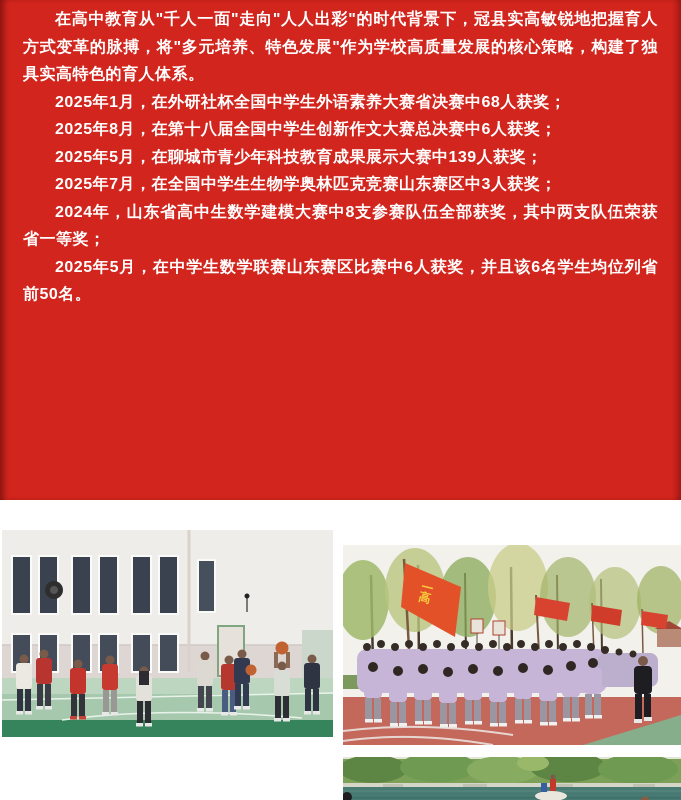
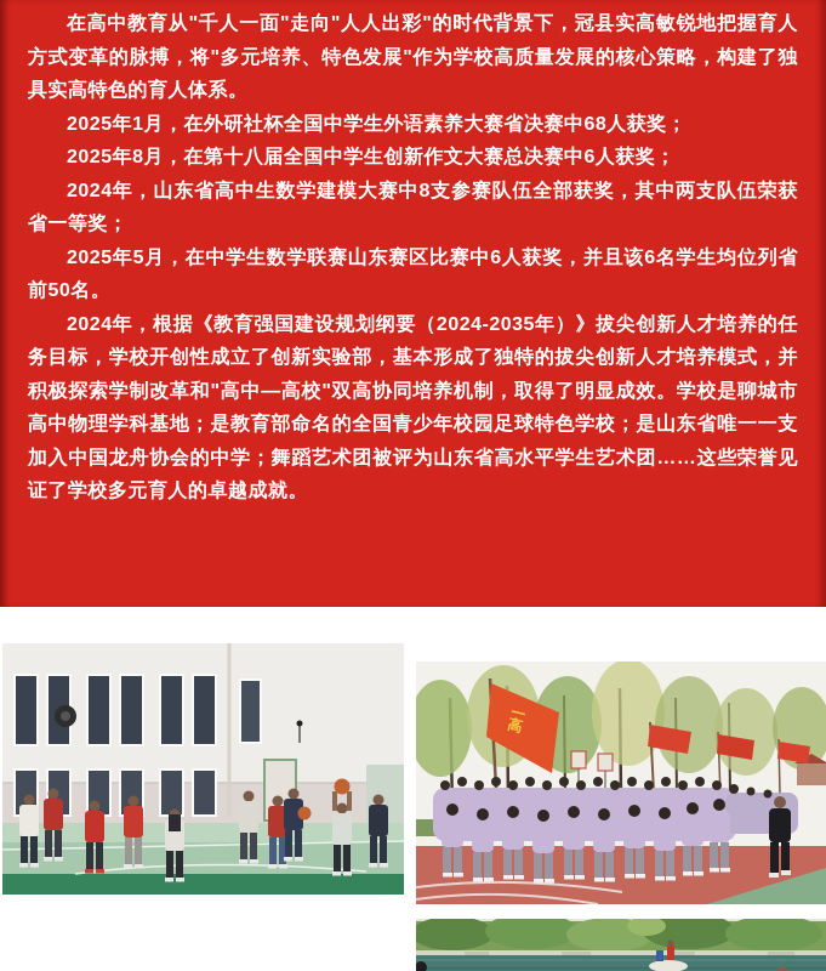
  在高中教育从"千人一面"走向"人人出彩"的时代背景下，冠县实高敏锐地把握育人方式变革的脉搏，将"多元培养、特色发展"作为学校高质量发展的核心策略，构建了独具实高特色的育人体系。
  2025年1月，在外研社杯全国中学生外语素养大赛省决赛中68人获奖；
  2025年8月，在第十八届全国中学生创新作文大赛总决赛中6人获奖；
- 2025年5月，在聊城市青少年科技教育成果展示大赛中139人获奖；
- 2025年7月，在全国中学生生物学奥林匹克竞赛山东赛区中3人获奖；
  2024年，山东省高中生数学建模大赛中8支参赛队伍全部获奖，其中两支队伍荣获省一等奖；
  2025年5月，在中学生数学联赛山东赛区比赛中6人获奖，并且该6名学生均位列省前50名。
+ 2024年，根据《教育强国建设规划纲要（2024-2035年）》拔尖创新人才培养的任务目标，学校开创性成立了创新实验部，基本形成了独特的拔尖创新人才培养模式，并积极探索学制改革和"高中—高校"双高协同培养机制，取得了明显成效。学校是聊城市高中物理学科基地；是教育部命名的全国青少年校园足球特色学校；是山东省唯一一支加入中国龙舟协会的中学；舞蹈艺术团被评为山东省高水平学生艺术团……这些荣誉见证了学校多元育人的卓越成就。
